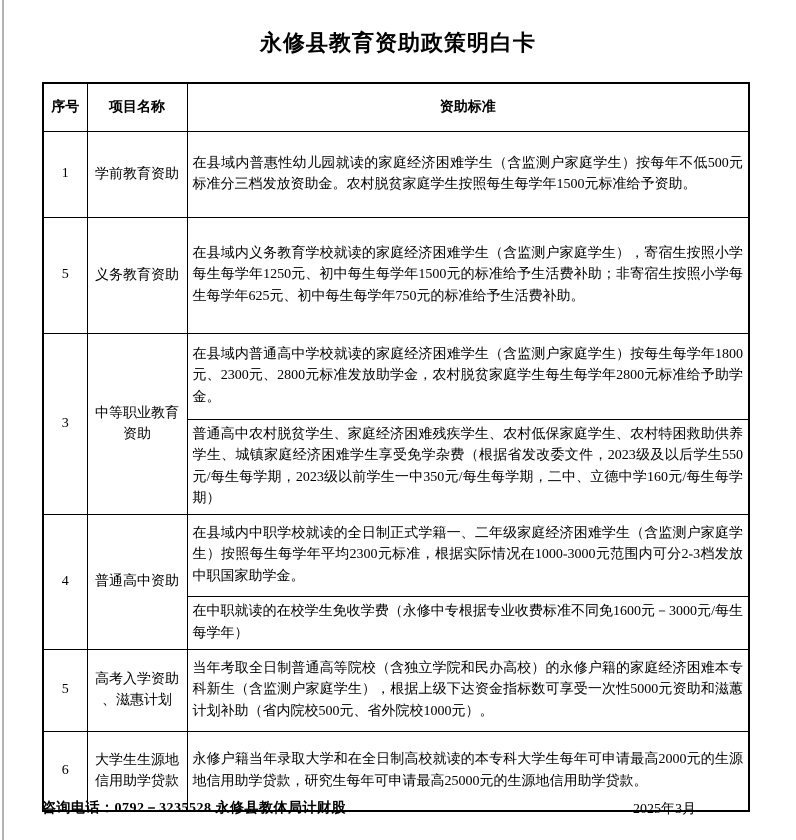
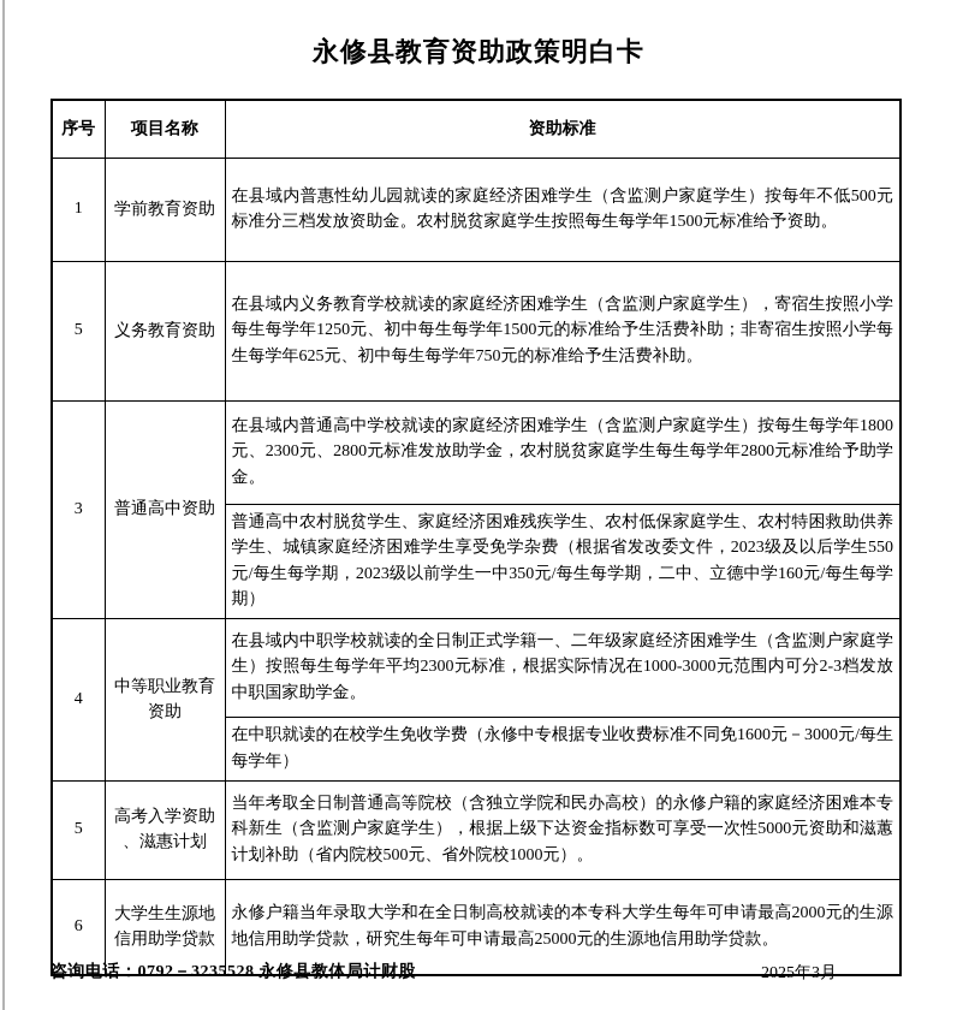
  永修县教育资助政策明白卡
  序号	项目名称	资助标准
  1	学前教育资助	在县域内普惠性幼儿园就读的家庭经济困难学生（含监测户家庭学生）按每年不低500元标准分三档发放资助金。农村脱贫家庭学生按照每生每学年1500元标准给予资助。
  5	义务教育资助	在县域内义务教育学校就读的家庭经济困难学生（含监测户家庭学生），寄宿生按照小学每生每学年1250元、初中每生每学年1500元的标准给予生活费补助；非寄宿生按照小学每生每学年625元、初中每生每学年750元的标准给予生活费补助。
- 3	中等职业教育 资助	在县域内普通高中学校就读的家庭经济困难学生（含监测户家庭学生）按每生每学年1800元、2300元、2800元标准发放助学金，农村脱贫家庭学生每生每学年2800元标准给予助学金。
+ 3	普通高中资助	在县域内普通高中学校就读的家庭经济困难学生（含监测户家庭学生）按每生每学年1800元、2300元、2800元标准发放助学金，农村脱贫家庭学生每生每学年2800元标准给予助学金。
  普通高中农村脱贫学生、家庭经济困难残疾学生、农村低保家庭学生、农村特困救助供养学生、城镇家庭经济困难学生享受免学杂费（根据省发改委文件，2023级及以后学生550元/每生每学期，2023级以前学生一中350元/每生每学期，二中、立德中学160元/每生每学期）
- 4	普通高中资助	在县域内中职学校就读的全日制正式学籍一、二年级家庭经济困难学生（含监测户家庭学生）按照每生每学年平均2300元标准，根据实际情况在1000-3000元范围内可分2-3档发放中职国家助学金。
+ 4	中等职业教育 资助	在县域内中职学校就读的全日制正式学籍一、二年级家庭经济困难学生（含监测户家庭学生）按照每生每学年平均2300元标准，根据实际情况在1000-3000元范围内可分2-3档发放中职国家助学金。
  在中职就读的在校学生免收学费（永修中专根据专业收费标准不同免1600元－3000元/每生每学年）
  5	高考入学资助 、滋惠计划	当年考取全日制普通高等院校（含独立学院和民办高校）的永修户籍的家庭经济困难本专科新生（含监测户家庭学生），根据上级下达资金指标数可享受一次性5000元资助和滋蕙计划补助（省内院校500元、省外院校1000元）。
  6	大学生生源地 信用助学贷款	永修户籍当年录取大学和在全日制高校就读的本专科大学生每年可申请最高2000元的生源地信用助学贷款，研究生每年可申请最高25000元的生源地信用助学贷款。
  咨询电话：0792－3235528 永修县教体局计财股
  2025年3月
